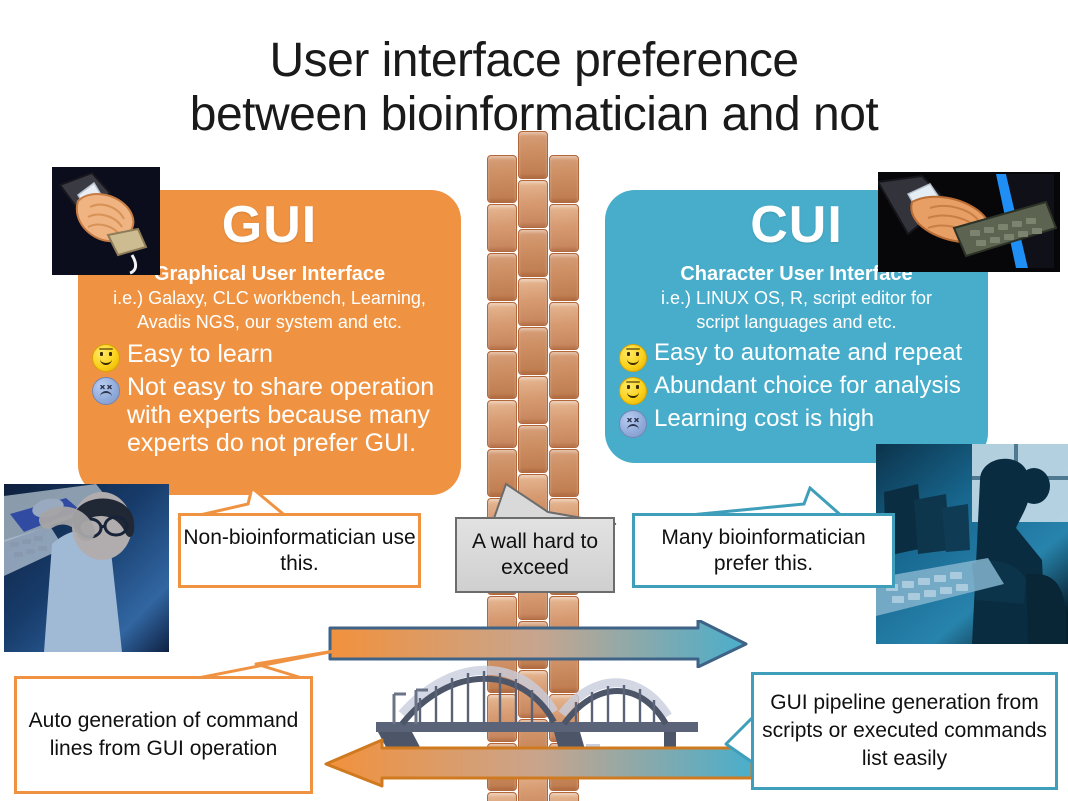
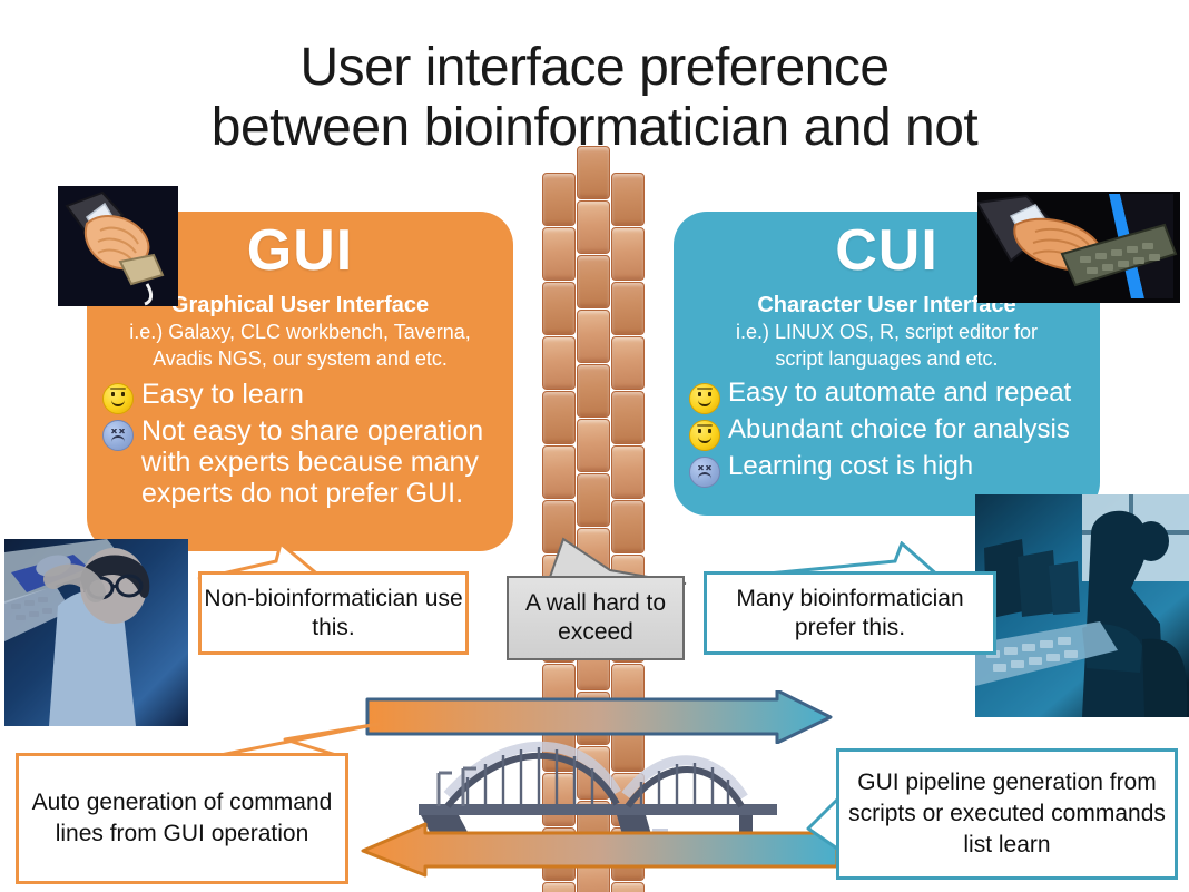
  User interface preference
  between bioinformatician and not
  GUI
  Graphical User Interface
- i.e.) Galaxy, CLC workbench, Learning,
+ i.e.) Galaxy, CLC workbench, Taverna,
  Avadis NGS, our system and etc.
  Easy to learn
  Not easy to share operation with experts because many experts do not prefer GUI.
  CUI
  Character User Interface
  i.e.) LINUX OS, R, script editor for
  script languages and etc.
  Easy to automate and repeat
  Abundant choice for analysis
  Learning cost is high
  Non-bioinformatician use this.
  A wall hard to exceed
  Many bioinformatician prefer this.
  Auto generation of command lines from GUI operation
- GUI pipeline generation from scripts or executed commands list easily
+ GUI pipeline generation from scripts or executed commands list learn
